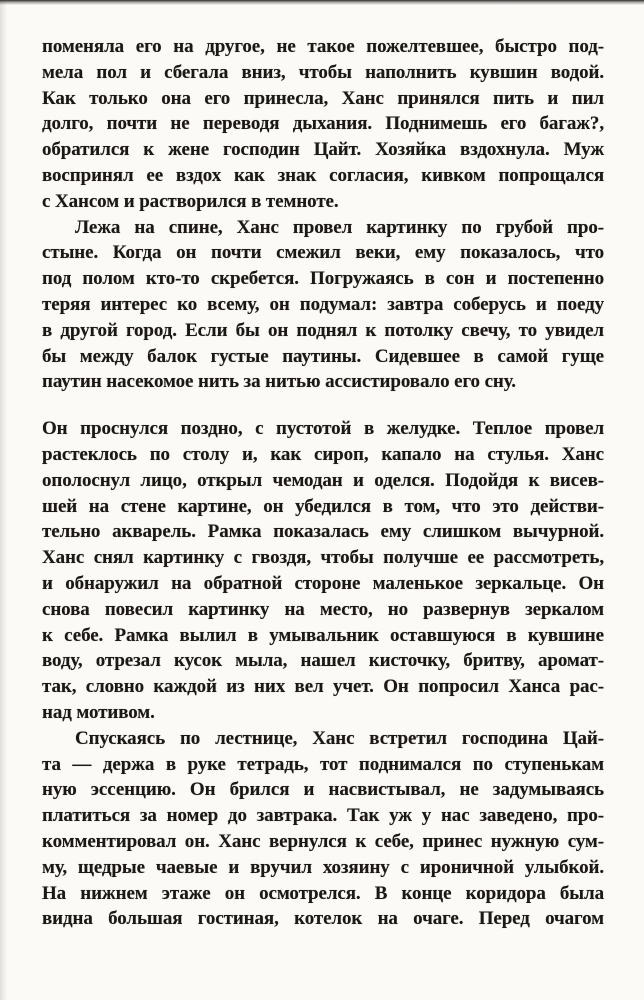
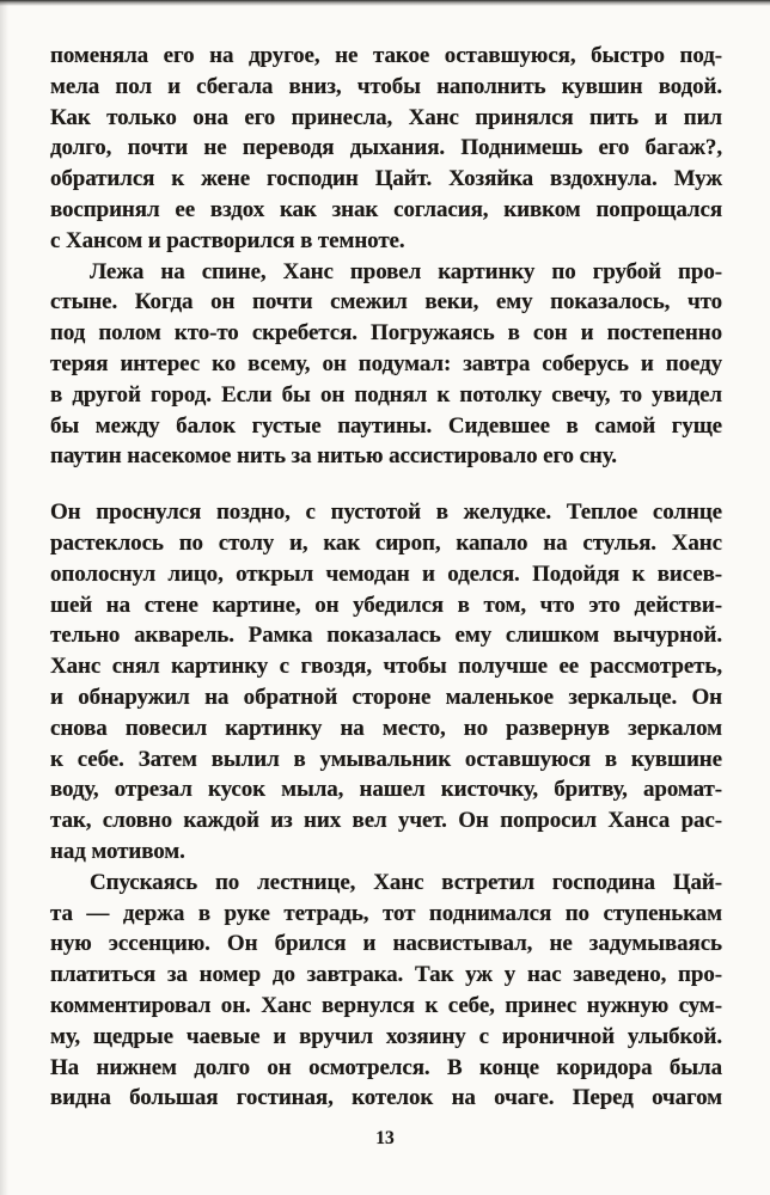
- поменяла его на другое, не такое пожелтевшее, быстро под-
+ поменяла его на другое, не такое оставшуюся, быстро под-
  мела пол и сбегала вниз, чтобы наполнить кувшин водой.
  Как только она его принесла, Ханс принялся пить и пил
  долго, почти не переводя дыхания. Поднимешь его багаж?,
  обратился к жене господин Цайт. Хозяйка вздохнула. Муж
  воспринял ее вздох как знак согласия, кивком попрощался
  с Хансом и растворился в темноте.
  Лежа на спине, Ханс провел картинку по грубой про-
  стыне. Когда он почти смежил веки, ему показалось, что
  под полом кто-то скребется. Погружаясь в сон и постепенно
  теряя интерес ко всему, он подумал: завтра соберусь и поеду
  в другой город. Если бы он поднял к потолку свечу, то увидел
  бы между балок густые паутины. Сидевшее в самой гуще
  паутин насекомое нить за нитью ассистировало его сну.
- Он проснулся поздно, с пустотой в желудке. Теплое провел
+ Он проснулся поздно, с пустотой в желудке. Теплое солнце
  растеклось по столу и, как сироп, капало на стулья. Ханс
  ополоснул лицо, открыл чемодан и оделся. Подойдя к висев-
  шей на стене картине, он убедился в том, что это действи-
  тельно акварель. Рамка показалась ему слишком вычурной.
  Ханс снял картинку с гвоздя, чтобы получше ее рассмотреть,
  и обнаружил на обратной стороне маленькое зеркальце. Он
  снова повесил картинку на место, но развернув зеркалом
- к себе. Рамка вылил в умывальник оставшуюся в кувшине
+ к себе. Затем вылил в умывальник оставшуюся в кувшине
  воду, отрезал кусок мыла, нашел кисточку, бритву, аромат-
  так, словно каждой из них вел учет. Он попросил Ханса рас-
  над мотивом.
  Спускаясь по лестнице, Ханс встретил господина Цай-
  та — держа в руке тетрадь, тот поднимался по ступенькам
  ную эссенцию. Он брился и насвистывал, не задумываясь
  платиться за номер до завтрака. Так уж у нас заведено, про-
  комментировал он. Ханс вернулся к себе, принес нужную сум-
  му, щедрые чаевые и вручил хозяину с ироничной улыбкой.
- На нижнем этаже он осмотрелся. В конце коридора была
+ На нижнем долго он осмотрелся. В конце коридора была
  видна большая гостиная, котелок на очаге. Перед очагом
+ 13
